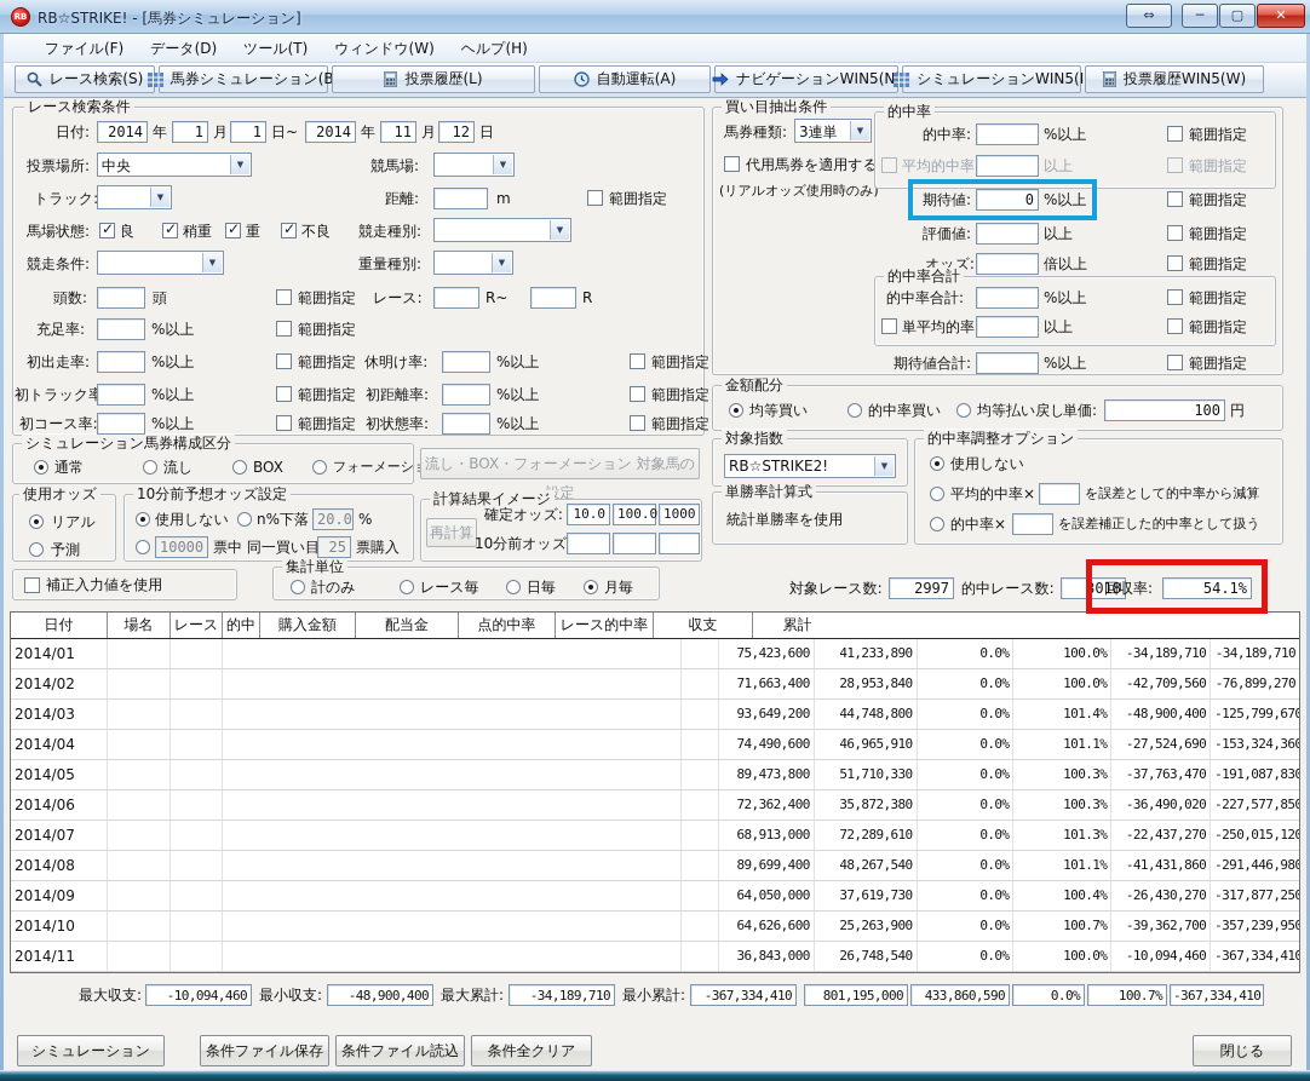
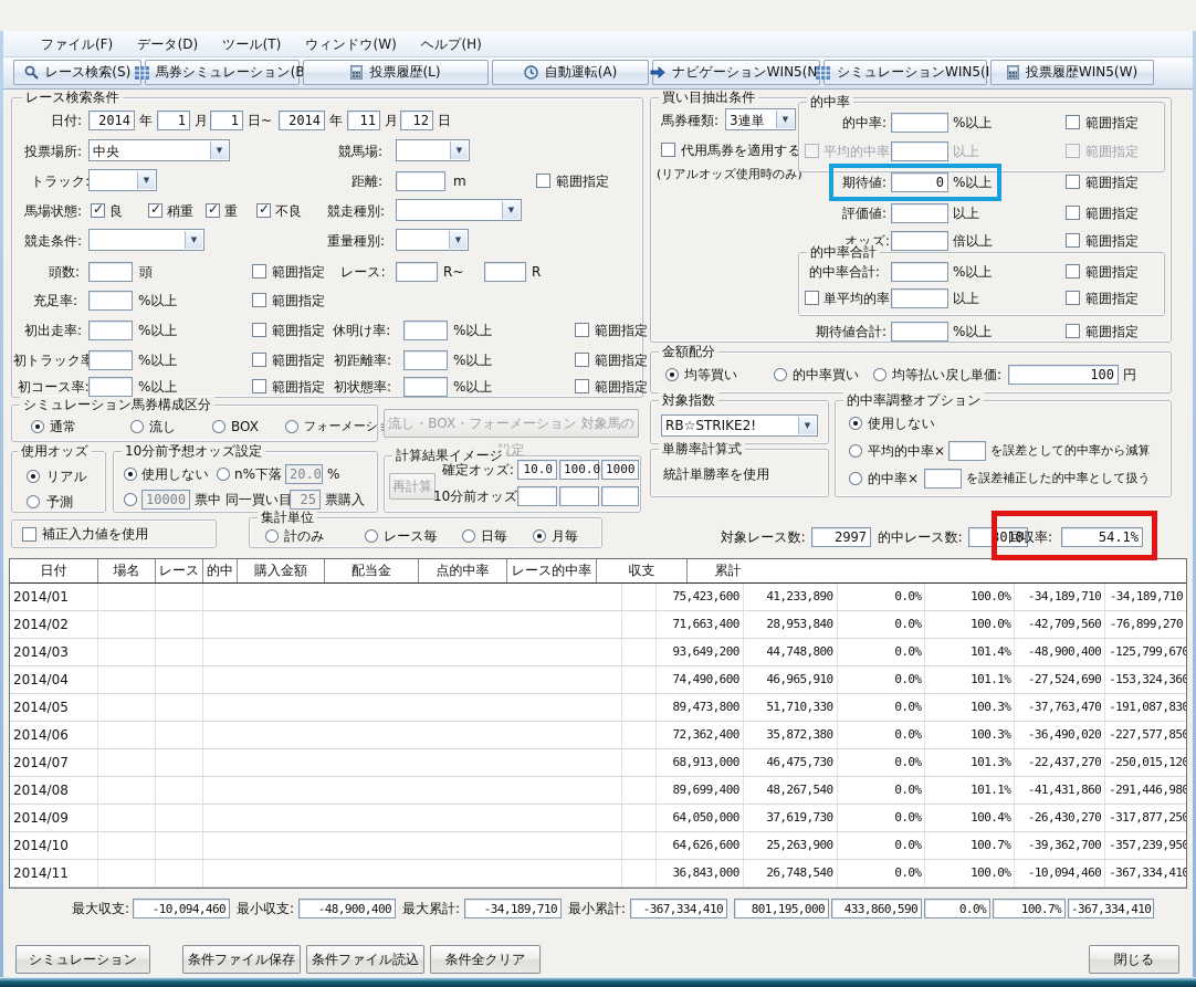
- RB
- RB☆STRIKE! - [馬券シミュレーション]
- ⇔
- ─
- ▢
- ✕
  ファイル(F) データ(D) ツール(T) ウィンドウ(W) ヘルプ(H)
  レース検索(S)
  馬券シミュレーション(B
  投票履歴(L)
  自動運転(A)
  ナビゲーションWIN5(N
  シミュレーションWIN5(I
  投票履歴WIN5(W)
  レース検索条件
  日付:
  2014
  年
  1
  月
  1
  日~
  2014
  年
  11
  月
  12
  日
  投票場所:
  中央
  ▼
  競馬場:
  ▼
  トラック
  ▼
  距離:
  m
  範囲指定
  馬場状態:
  良
  稍重
  重
  不良
  競走種別:
  ▼
  競走条件:
  ▼
  重量種別:
  ▼
  頭数:
  頭
  範囲指定
  レース:
  R~
  R
  充足率:
  %以上
  範囲指定
  初出走率:
  %以上
  範囲指定
  休明け率:
  %以上
  範囲指定
  初トラック
  %以上
  範囲指定
  初距離率:
  %以上
  範囲指定
  初コース率:
  %以上
  範囲指定
  初状態率:
  %以上
  範囲指定
  シミュレーション馬券構成区分
  通常
  流し
  BOX
  フォーメーシ
  流し・BOX・フォーメーション 対象馬の定
  使用オッズ
  リアル
  予測
  10分前予想オッズ設定
  使用しない
  n%下落
  20.0
  %
  10000
  票中 同一買い目
  25
  票購入
  計算結果イメージ
  再計算
  確定オッズ:
  10.0
  100.0
  1000
  10分前オッズ
  補正入力値を使用
  集計単位
  計のみ
  レース毎
  日毎
  月毎
  買い目抽出条件
  馬券種類:
  3連単
  ▼
  代用馬券を適用する
  (リアルオッズ使用時のみ)
  的中率
  的中率:
  %以上
  範囲指定
  平均的中率
  以上
  範囲指定
  期待値:
  0
  %以上
  範囲指定
  評価値:
  以上
  範囲指定
  オッズ:
  倍以上
  範囲指定
  的中率合計
  的中率合計:
  %以上
  範囲指定
  単平均的率
  以上
  範囲指定
  期待値合計:
  %以上
  範囲指定
  金額配分
  均等買い
  的中率買い
  均等払い戻し
  単価:
  100
  円
  対象指数
  RB☆STRIKE2!
  ▼
  単勝率計算式
  統計単勝率を使用
  的中率調整オプション
  使用しない
  平均的中率×
  を誤差として的中率から減算
  的中率×
  を誤差補正した的中率として扱う
  対象レース数:
  2997
  的中レース数:
  3018
  回収率:
  54.1%
  日付
  場名
  レース
  的中
  購入金額
  配当金
  点的中率
  レース的中率
  収支
  累計
  2014/01
  75,423,600
  41,233,890
  0.0%
  100.0%
  -34,189,710
  -34,189,710
  2014/02
  71,663,400
  28,953,840
  0.0%
  100.0%
  -42,709,560
  -76,899,270
  2014/03
  93,649,200
  44,748,800
  0.0%
  101.4%
  -48,900,400
  -125,799,670
  2014/04
  74,490,600
  46,965,910
  0.0%
  101.1%
  -27,524,690
  -153,324,360
  2014/05
  89,473,800
  51,710,330
  0.0%
  100.3%
  -37,763,470
  -191,087,830
  2014/06
  72,362,400
  35,872,380
  0.0%
  100.3%
  -36,490,020
  -227,577,850
  2014/07
  68,913,000
- 72,289,610
+ 46,475,730
  0.0%
  101.3%
  -22,437,270
  -250,015,120
  2014/08
  89,699,400
  48,267,540
  0.0%
  101.1%
  -41,431,860
  -291,446,980
  2014/09
  64,050,000
  37,619,730
  0.0%
  100.4%
  -26,430,270
  -317,877,250
  2014/10
  64,626,600
  25,263,900
  0.0%
  100.7%
  -39,362,700
  -357,239,950
  2014/11
  36,843,000
  26,748,540
  0.0%
  100.0%
  -10,094,460
  -367,334,410
  最大収支:
  -10,094,460
  最小収支:
  -48,900,400
  最大累計:
  -34,189,710
  最小累計:
  -367,334,410
  801,195,000
  433,860,590
  0.0%
  100.7%
  -367,334,410
  シミュレーション
  条件ファイル保存
  条件ファイル読込
  条件全クリア
  閉じる
